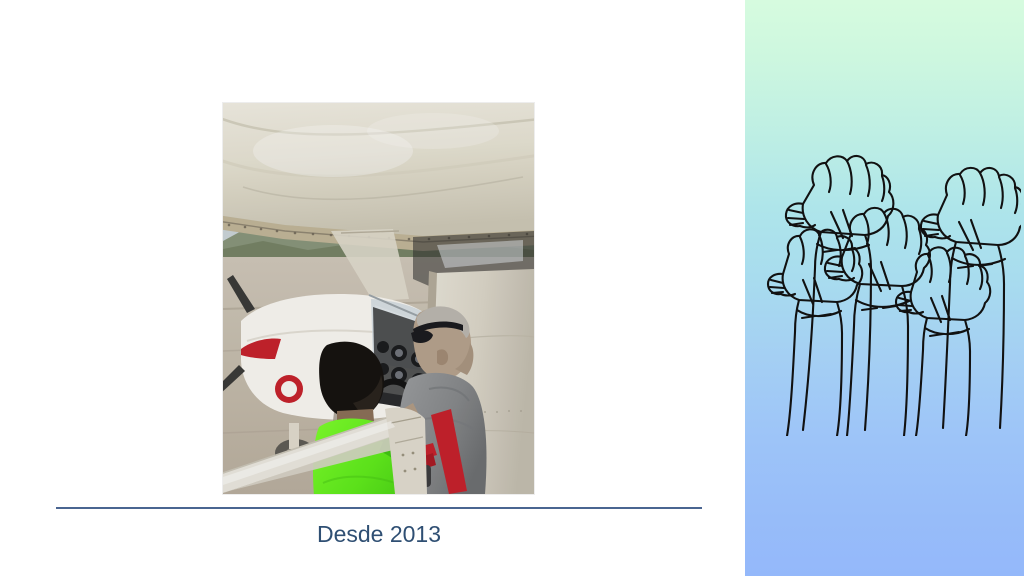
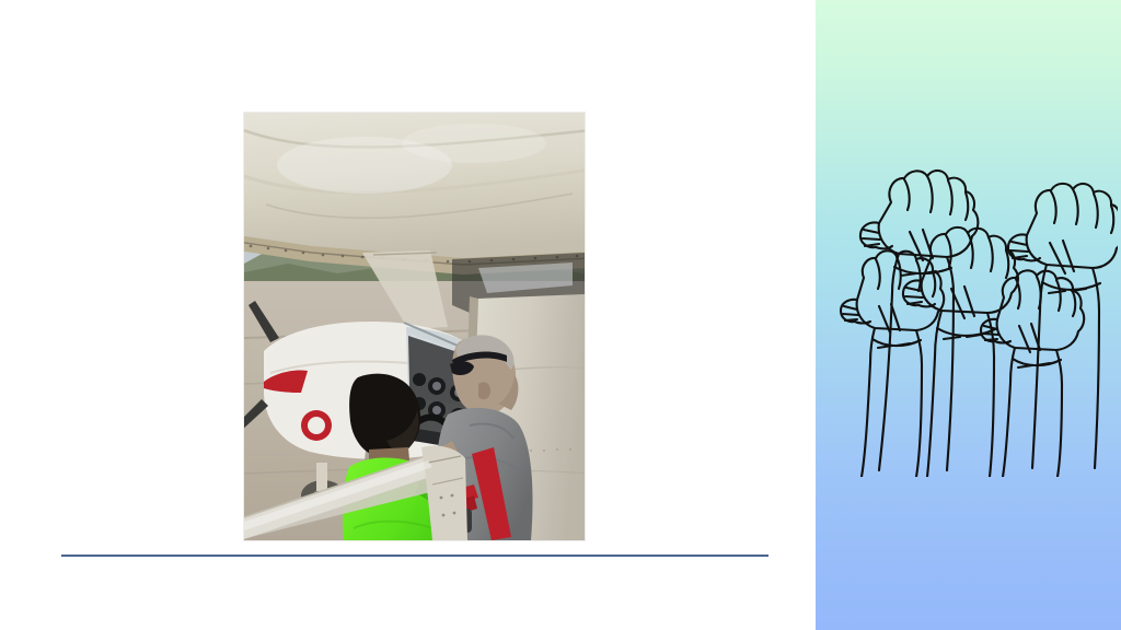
- Desde 2013
